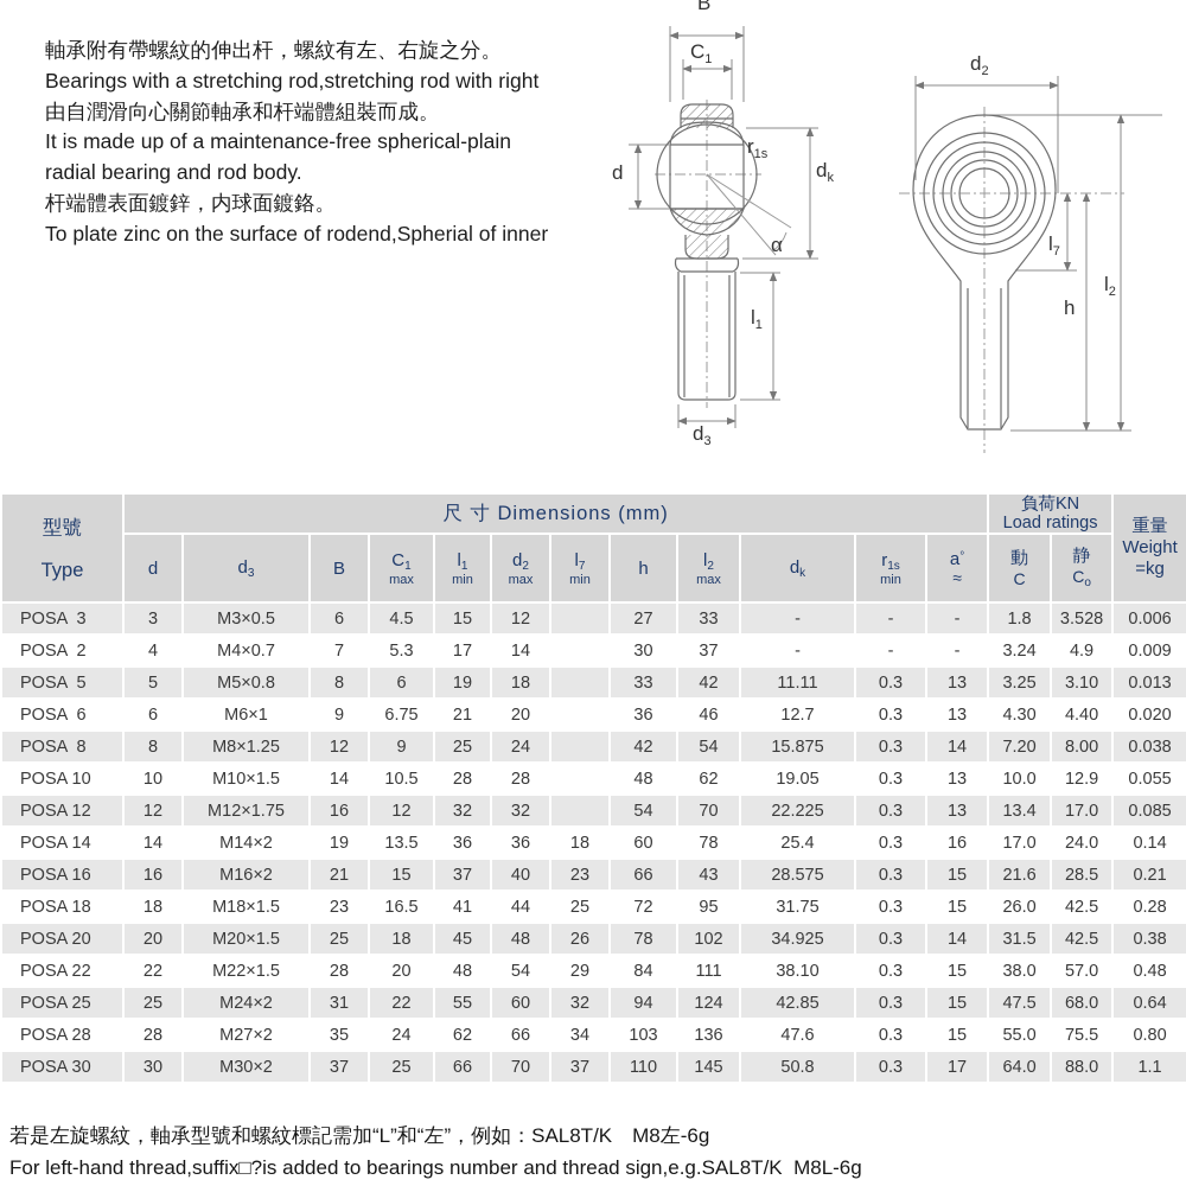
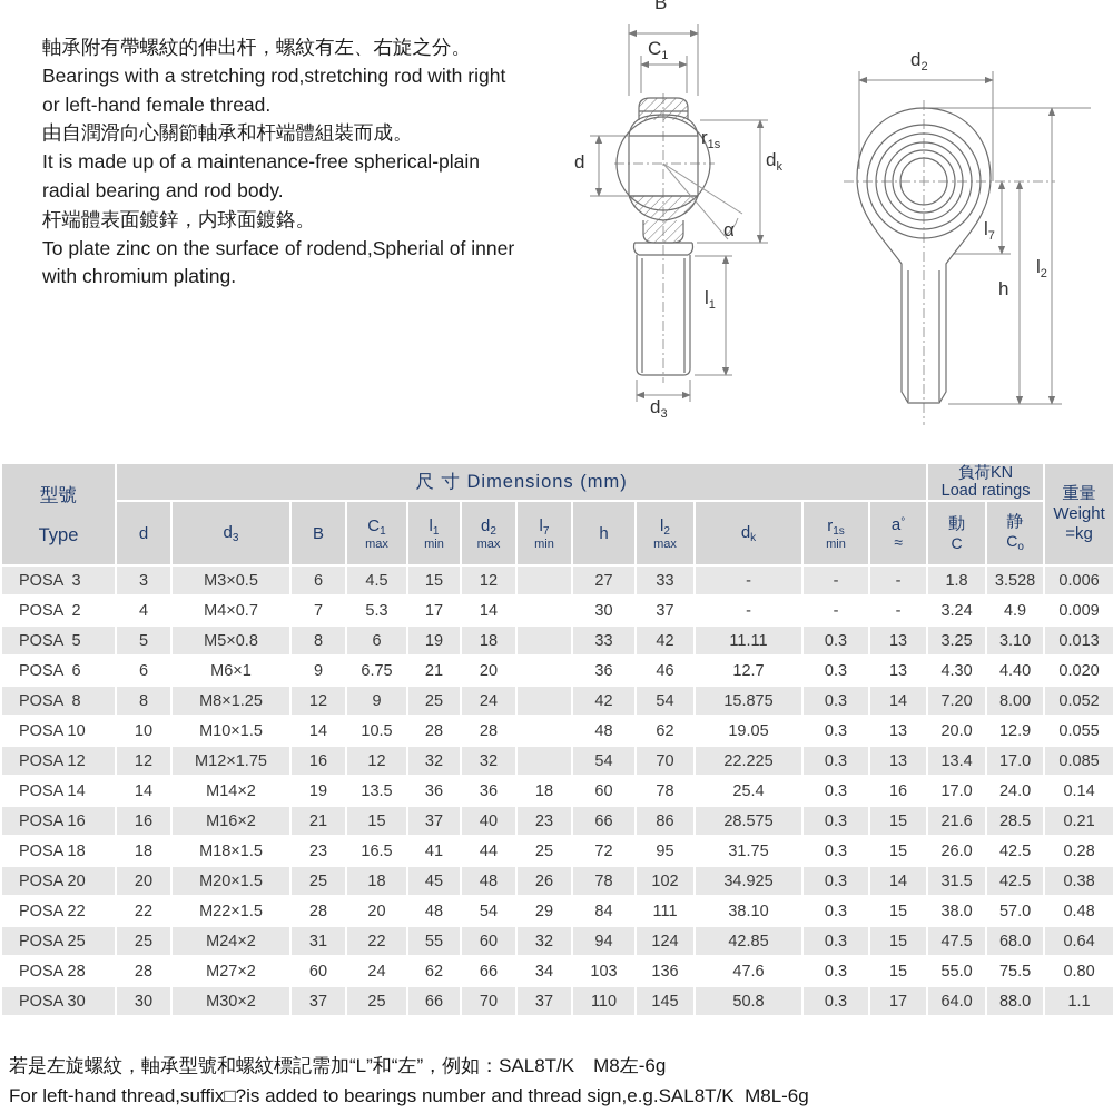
  軸承附有帶螺紋的伸出杆，螺紋有左、右旋之分。
  Bearings with a stretching rod,stretching rod with right
+ or left-hand female thread.
  由自潤滑向心關節軸承和杆端體組裝而成。
  It is made up of a maintenance-free spherical-plain
  radial bearing and rod body.
  杆端體表面鍍鋅，内球面鍍鉻。
  To plate zinc on the surface of rodend,Spherial of inner
+ with chromium plating.
  B
  C1
  r1s
  d
  dk
  α
  l1
  d3
  d2
  l7
  h
  l2
  型號 Type	尺 寸 Dimensions (mm)	負荷KN Load ratings	重量 Weight =kg
  d	d3	B	C1max	l1min	d2max	l7min	h	l2max	dk	r1smin	a°≈	動C	静Co
  POSA 3	3	M3×0.5	6	4.5	15	12		27	33	-	-	-	1.8	3.528	0.006
  POSA 2	4	M4×0.7	7	5.3	17	14		30	37	-	-	-	3.24	4.9	0.009
  POSA 5	5	M5×0.8	8	6	19	18		33	42	11.11	0.3	13	3.25	3.10	0.013
  POSA 6	6	M6×1	9	6.75	21	20		36	46	12.7	0.3	13	4.30	4.40	0.020
- POSA 8	8	M8×1.25	12	9	25	24		42	54	15.875	0.3	14	7.20	8.00	0.038
+ POSA 8	8	M8×1.25	12	9	25	24		42	54	15.875	0.3	14	7.20	8.00	0.052
- POSA 10	10	M10×1.5	14	10.5	28	28		48	62	19.05	0.3	13	10.0	12.9	0.055
+ POSA 10	10	M10×1.5	14	10.5	28	28		48	62	19.05	0.3	13	20.0	12.9	0.055
  POSA 12	12	M12×1.75	16	12	32	32		54	70	22.225	0.3	13	13.4	17.0	0.085
  POSA 14	14	M14×2	19	13.5	36	36	18	60	78	25.4	0.3	16	17.0	24.0	0.14
- POSA 16	16	M16×2	21	15	37	40	23	66	43	28.575	0.3	15	21.6	28.5	0.21
+ POSA 16	16	M16×2	21	15	37	40	23	66	86	28.575	0.3	15	21.6	28.5	0.21
  POSA 18	18	M18×1.5	23	16.5	41	44	25	72	95	31.75	0.3	15	26.0	42.5	0.28
  POSA 20	20	M20×1.5	25	18	45	48	26	78	102	34.925	0.3	14	31.5	42.5	0.38
  POSA 22	22	M22×1.5	28	20	48	54	29	84	111	38.10	0.3	15	38.0	57.0	0.48
  POSA 25	25	M24×2	31	22	55	60	32	94	124	42.85	0.3	15	47.5	68.0	0.64
- POSA 28	28	M27×2	35	24	62	66	34	103	136	47.6	0.3	15	55.0	75.5	0.80
+ POSA 28	28	M27×2	60	24	62	66	34	103	136	47.6	0.3	15	55.0	75.5	0.80
  POSA 30	30	M30×2	37	25	66	70	37	110	145	50.8	0.3	17	64.0	88.0	1.1
  若是左旋螺紋，軸承型號和螺紋標記需加“L”和“左”，例如：SAL8T/K M8左-6g
  For left-hand thread,suffix□?is added to bearings number and thread sign,e.g.SAL8T/K M8L-6g
